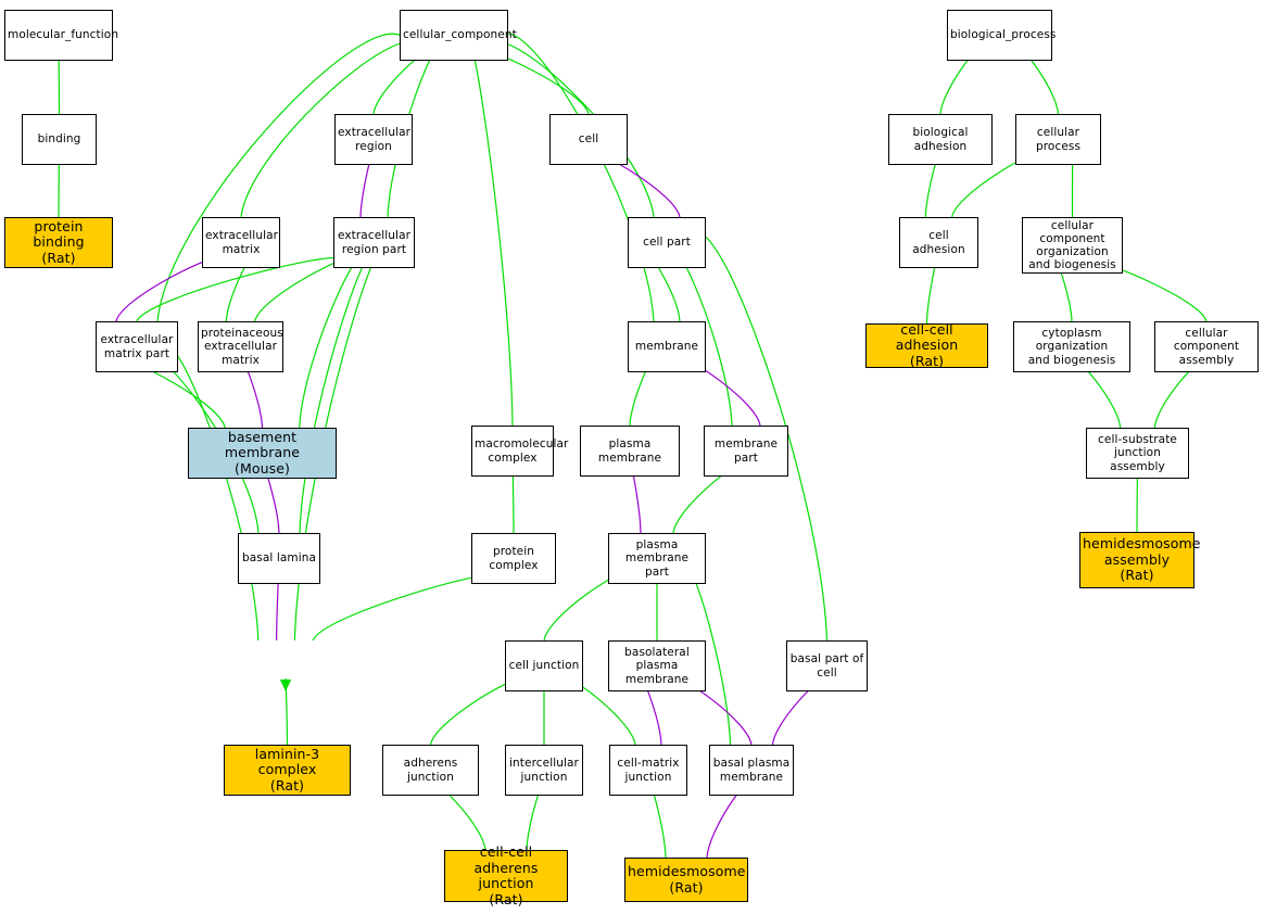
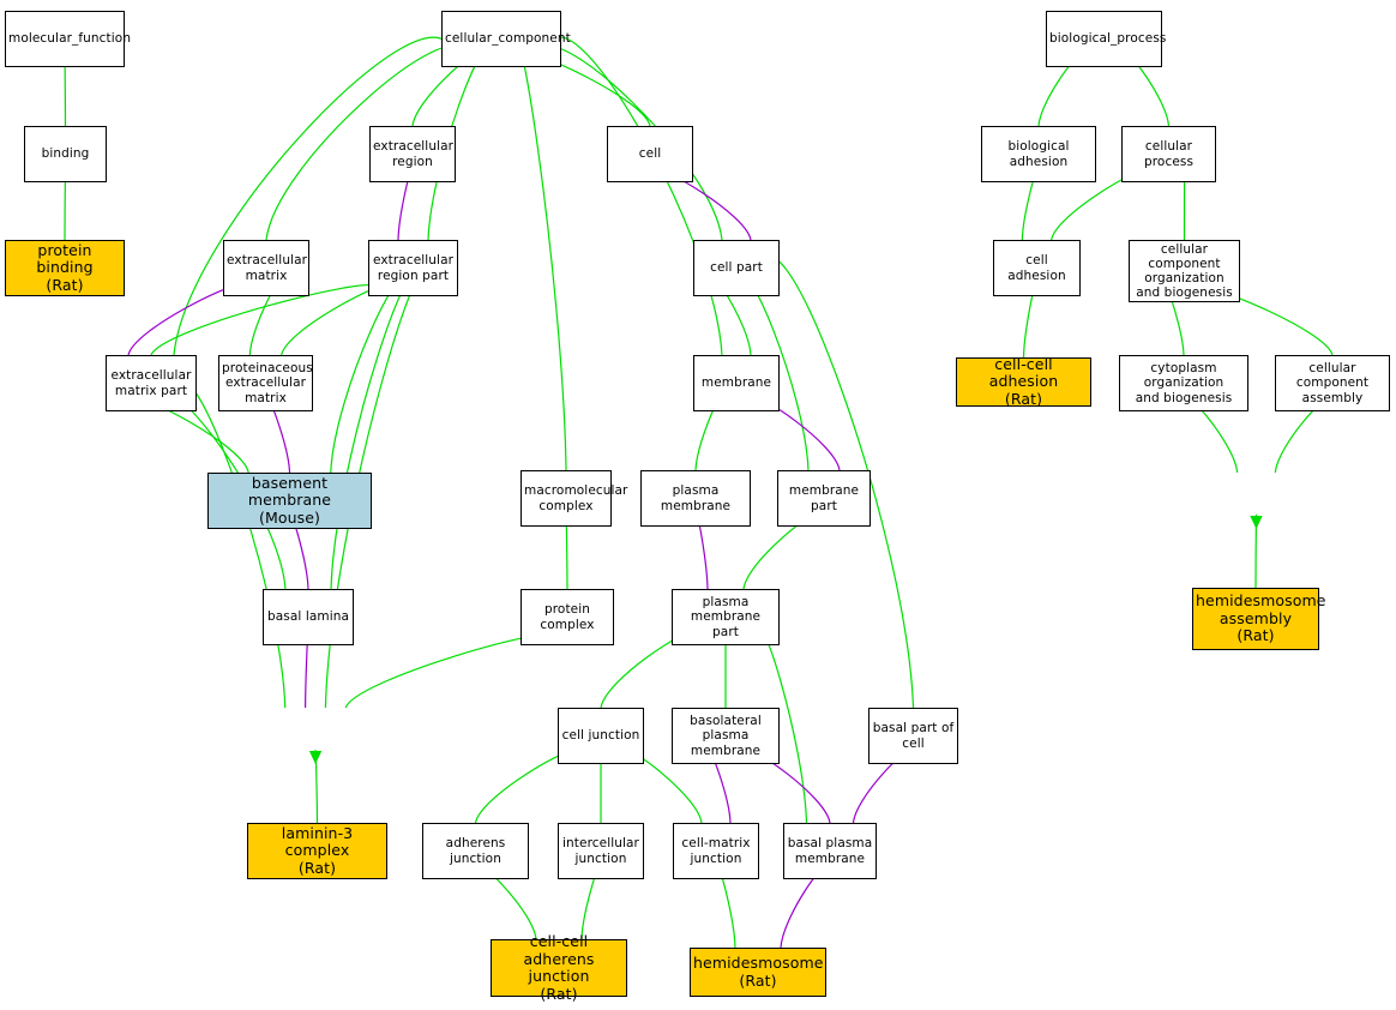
  molecular_function
  binding
  protein binding
  (Rat)
  cellular_component
  extracellular
  region
  cell
  extracellular
  matrix
  extracellular
  region part
  cell part
  extracellular
  matrix part
  proteinaceous
  extracellular
  matrix
  membrane
  basement membrane
  (Mouse)
  macromolecular
  complex
  plasma membrane
  membrane part
  basal lamina
  protein complex
  plasma membrane
  part
  cell junction
  basolateral
  plasma membrane
  basal part of
  cell
  laminin-3 complex
  (Rat)
  adherens junction
  intercellular
  junction
  cell-matrix
  junction
  basal plasma
  membrane
  cell-cell adherens
  junction
  (Rat)
  hemidesmosome
  (Rat)
  biological_process
  biological adhesion
  cellular process
  cell adhesion
  cellular component
  organization
  and biogenesis
  cell-cell adhesion
  (Rat)
  cytoplasm organization
  and biogenesis
  cellular component
  assembly
- cell-substrate
- junction assembly
  hemidesmosome
  assembly
  (Rat)
